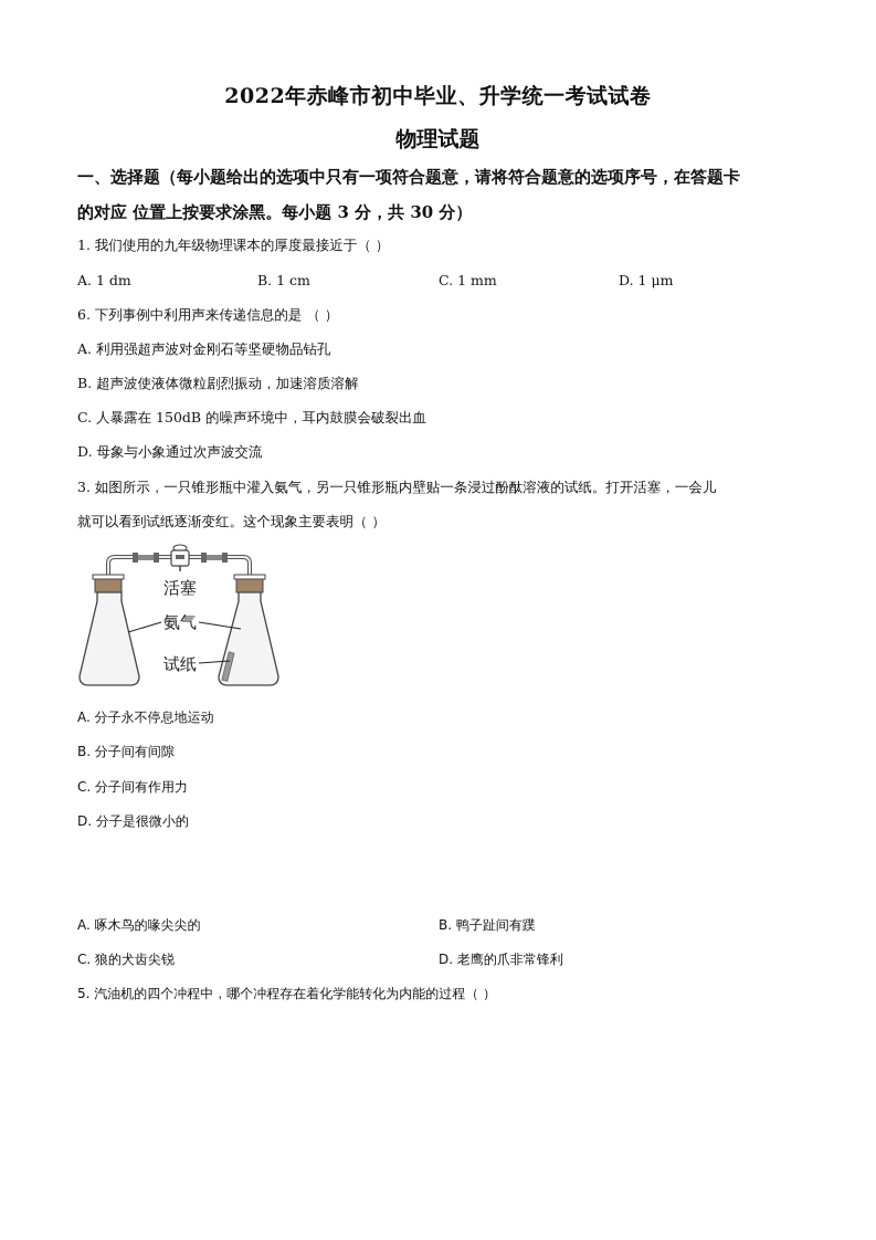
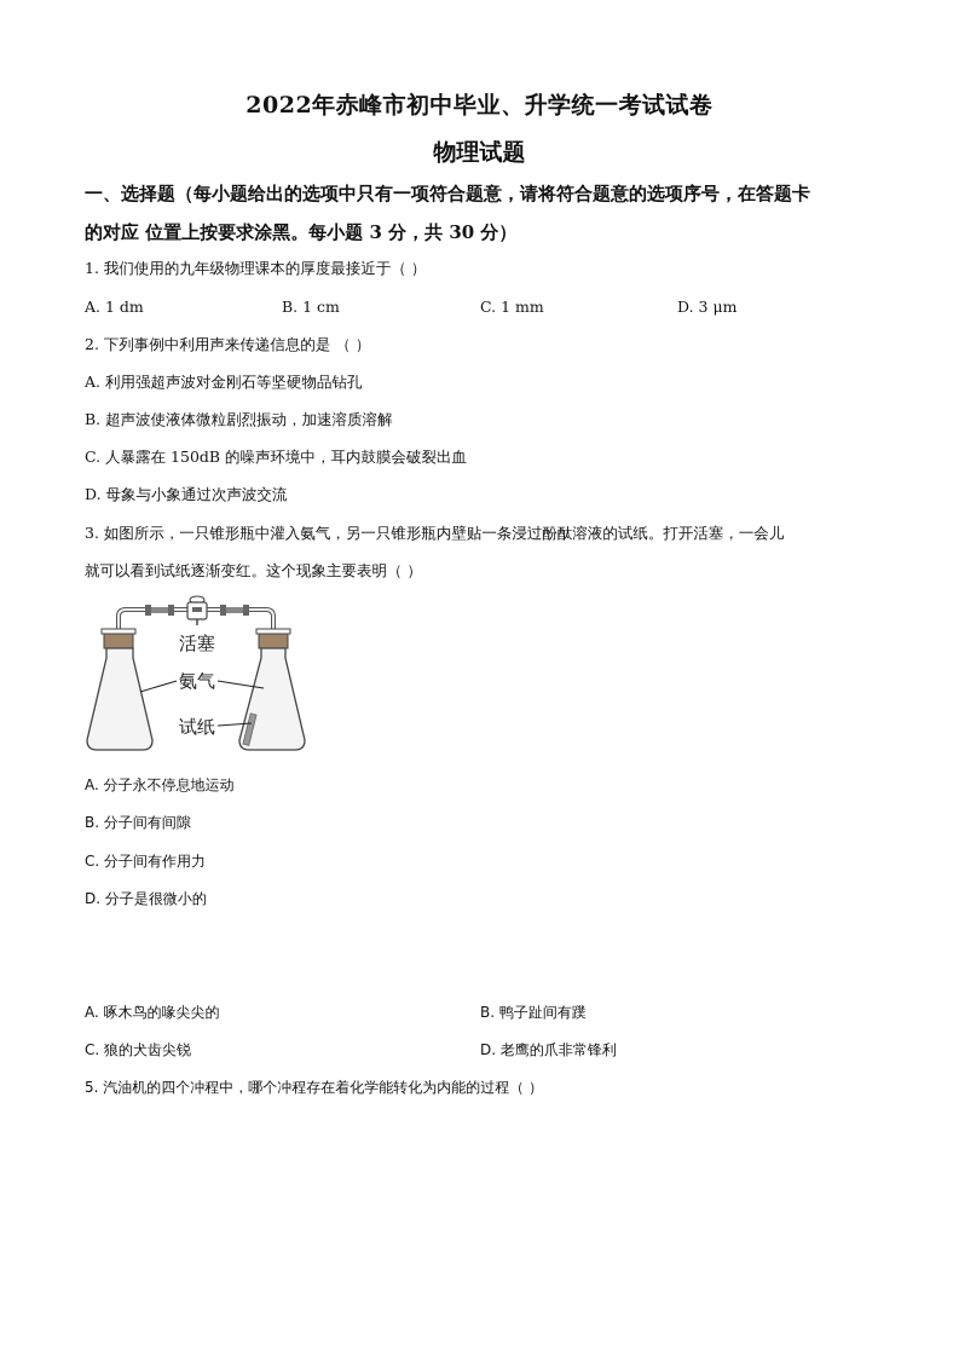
  2022年赤峰市初中毕业、升学统一考试试卷
  物理试题
  一、选择题（每小题给出的选项中只有一项符合题意，请将符合题意的选项序号，在答题卡
  的对应 位置上按要求涂黑。每小题 3 分，共 30 分）
  1. 我们使用的九年级物理课本的厚度最接近于（ ）
  A. 1 dm
  B. 1 cm
  C. 1 mm
- D. 1 μm
+ D. 3 μm
- 6. 下列事例中利用声来传递信息的是 （ ）
+ 2. 下列事例中利用声来传递信息的是 （ ）
  A. 利用强超声波对金刚石等坚硬物品钻孔
  B. 超声波使液体微粒剧烈振动，加速溶质溶解
  C. 人暴露在 150dB 的噪声环境中，耳内鼓膜会破裂出血
  D. 母象与小象通过次声波交流
  3. 如图所示，一只锥形瓶中灌入氨气，另一只锥形瓶内壁贴一条浸过酚酞溶液的试纸。打开活塞，一会儿
  就可以看到试纸逐渐变红。这个现象主要表明（ ）
  活塞
  氨气
  试纸
  A. 分子永不停息地运动
  B. 分子间有间隙
  C. 分子间有作用力
  D. 分子是很微小的
  A. 啄木鸟的喙尖尖的
  B. 鸭子趾间有蹼
  C. 狼的犬齿尖锐
  D. 老鹰的爪非常锋利
  5. 汽油机的四个冲程中，哪个冲程存在着化学能转化为内能的过程（ ）
